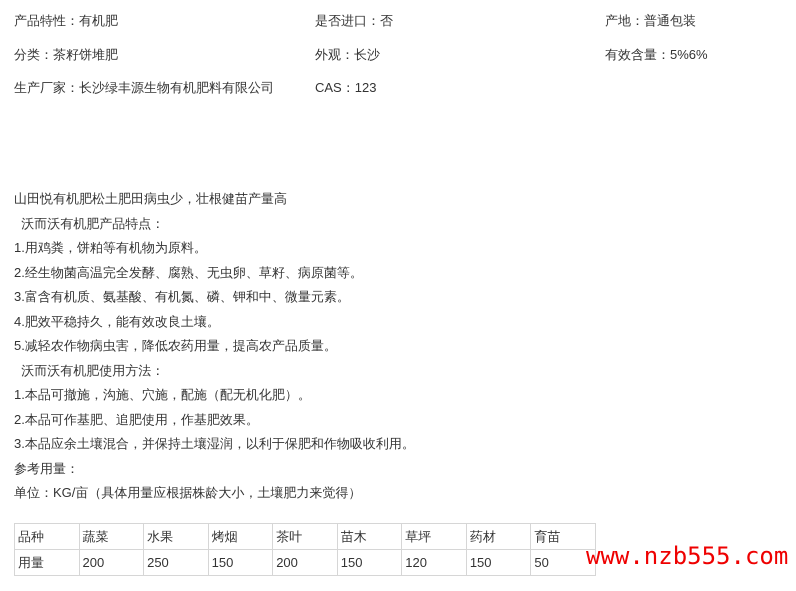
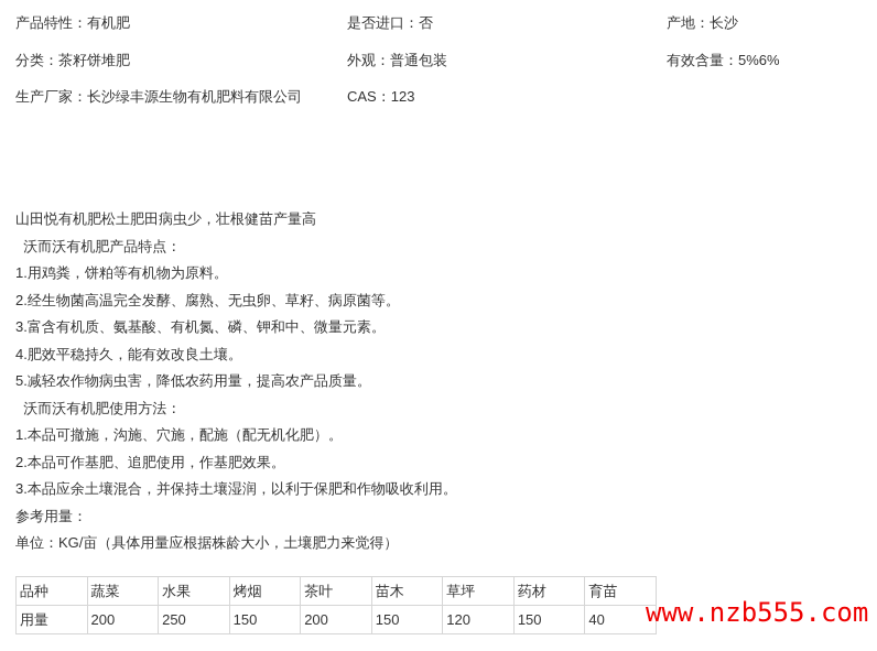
  产品特性：有机肥
  是否进口：否
- 产地：普通包装
+ 产地：长沙
  分类：茶籽饼堆肥
- 外观：长沙
+ 外观：普通包装
  有效含量：5%6%
  生产厂家：长沙绿丰源生物有机肥料有限公司
  CAS：123
  山田悦有机肥松土肥田病虫少，壮根健苗产量高
  沃而沃有机肥产品特点：
  1.用鸡粪，饼粕等有机物为原料。
  2.经生物菌高温完全发酵、腐熟、无虫卵、草籽、病原菌等。
  3.富含有机质、氨基酸、有机氮、磷、钾和中、微量元素。
  4.肥效平稳持久，能有效改良土壤。
  5.减轻农作物病虫害，降低农药用量，提高农产品质量。
  沃而沃有机肥使用方法：
  1.本品可撤施，沟施、穴施，配施（配无机化肥）。
  2.本品可作基肥、追肥使用，作基肥效果。
  3.本品应余土壤混合，并保持土壤湿润，以利于保肥和作物吸收利用。
  参考用量：
  单位：KG/亩（具体用量应根据株龄大小，土壤肥力来觉得）
  品种	蔬菜	水果	烤烟	茶叶	苗木	草坪	药材	育苗
- 用量	200	250	150	200	150	120	150	50
+ 用量	200	250	150	200	150	120	150	40
  www.nzb555.com
